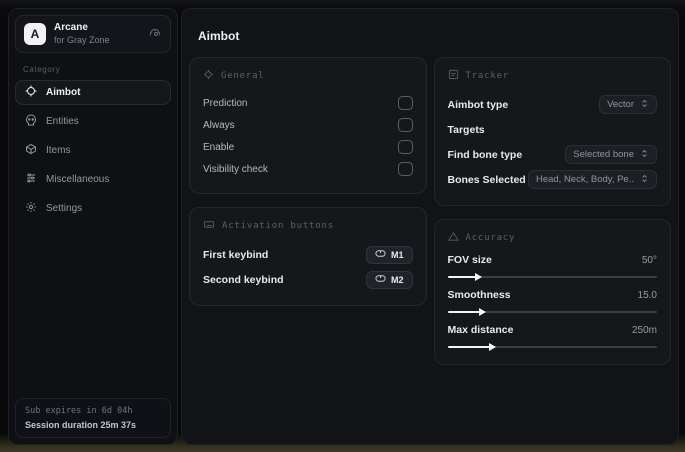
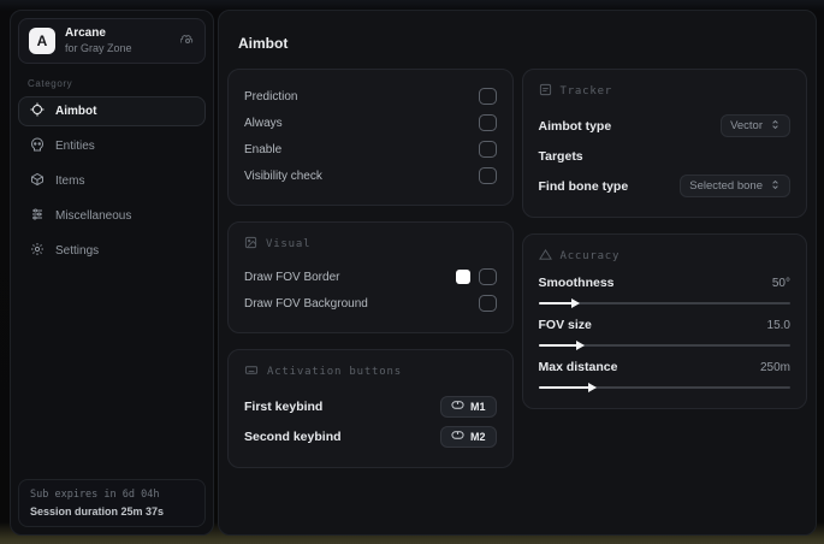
  A
  Arcane
  for Gray Zone
  Category
  Aimbot
  Entities
  Items
  Miscellaneous
  Settings
  Sub expires in 6d 04h
  Session duration 25m 37s
  Aimbot
- General
  Prediction
  Always
  Enable
  Visibility check
+ Visual
+ Draw FOV Border
+ Draw FOV Background
  Activation buttons
  First keybind
  M1
  Second keybind
  M2
  Tracker
  Aimbot type
  Vector
  Targets
  Find bone type
  Selected bone
- Bones Selected
- Head, Neck, Body, Pe..
  Accuracy
- FOV size
+ Smoothness
  50°
- Smoothness
+ FOV size
  15.0
  Max distance
  250m
